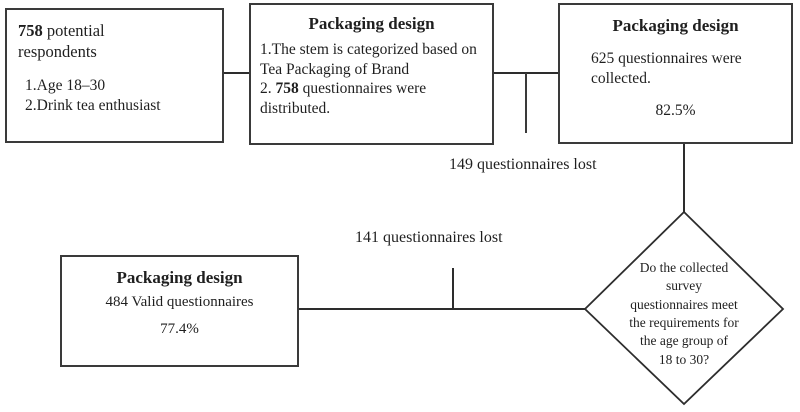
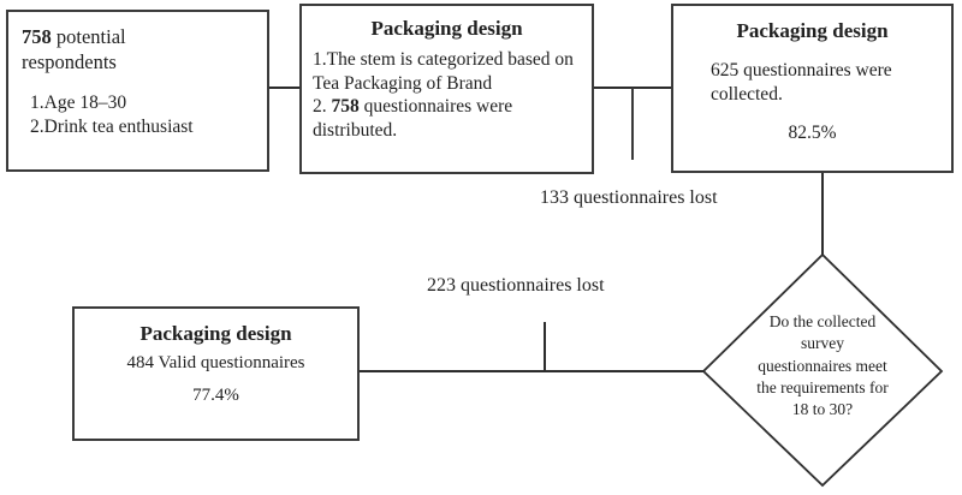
  758 potential respondents
  1.Age 18–30
  2.Drink tea enthusiast
  Packaging design
  1.The stem is categorized based on Tea Packaging of Brand
  2. 758 questionnaires were distributed.
  Packaging design
  625 questionnaires were collected.
  82.5%
  Packaging design
  484 Valid questionnaires
  77.4%
- 149 questionnaires lost
+ 133 questionnaires lost
- 141 questionnaires lost
+ 223 questionnaires lost
  Do the collected
  survey
  questionnaires meet
  the requirements for
- the age group of
  18 to 30?
